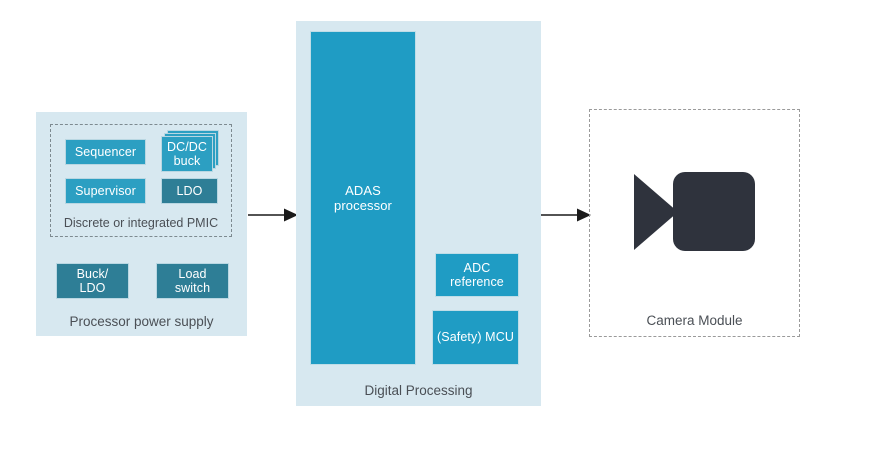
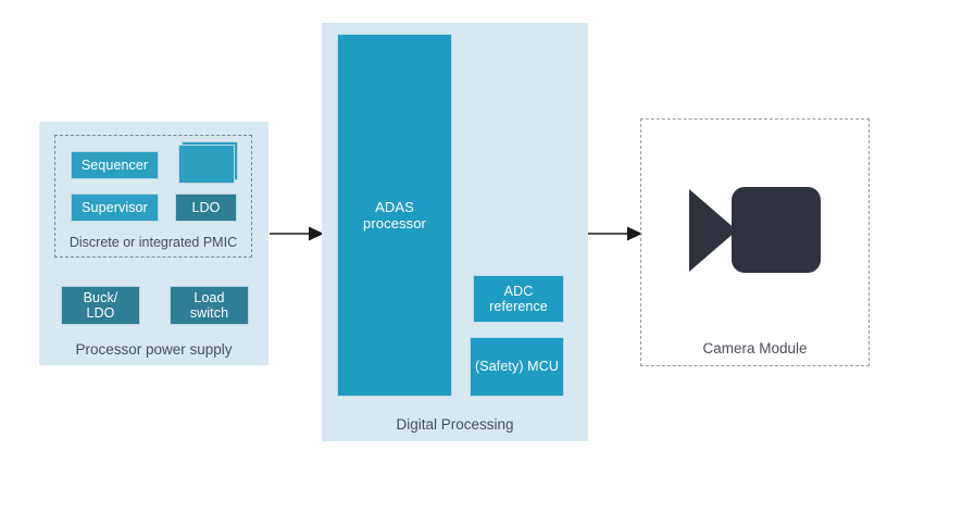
  Sequencer
- DC/DC
- buck
  Supervisor
  LDO
  Discrete or integrated PMIC
  Buck/
  LDO
  Load
  switch
  Processor power supply
  ADAS
  processor
  ADC
  reference
  (Safety) MCU
  Digital Processing
  Camera Module
